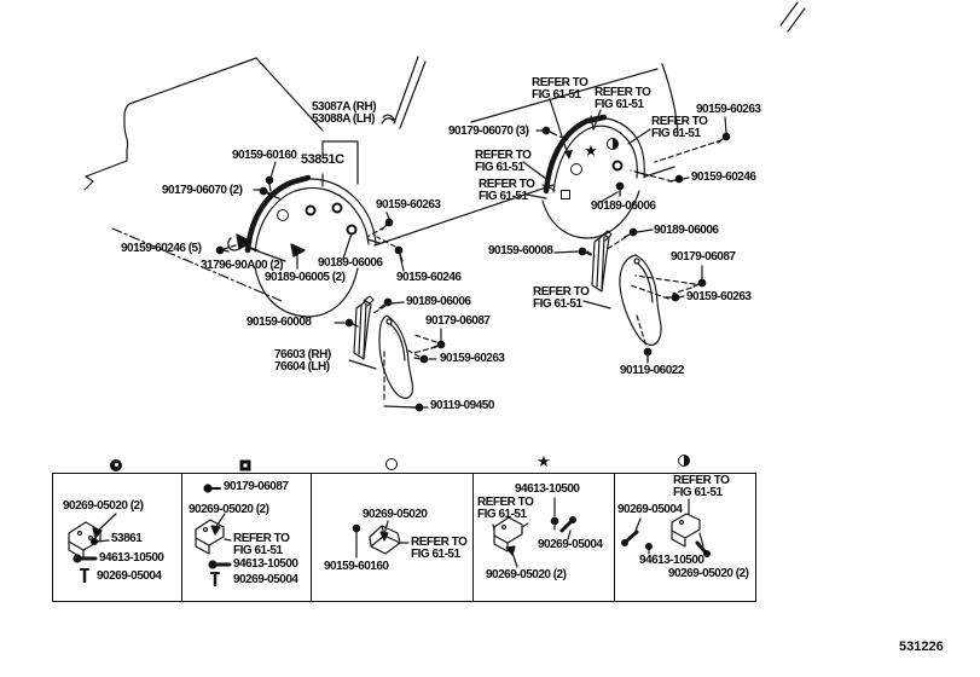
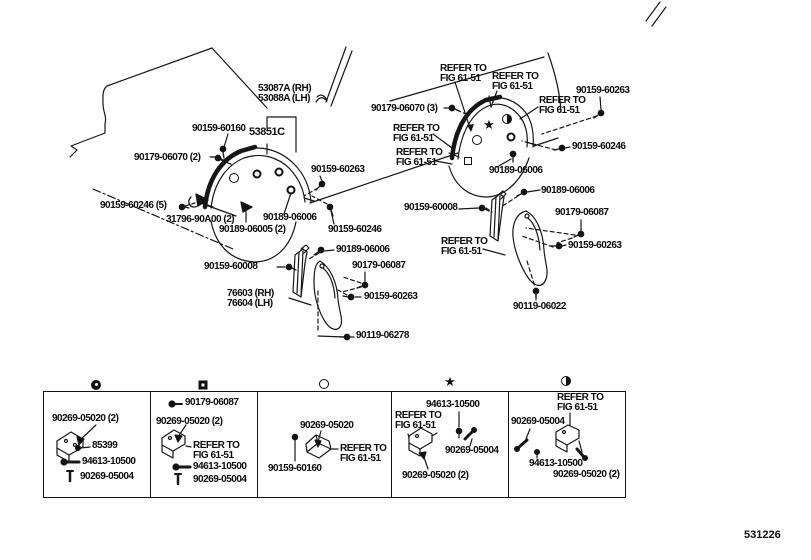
  531226
  53087A (RH)
  53088A (LH)
  90159-60160
  53851C
  90179-06070 (2)
  90159-60263
  90159-60246 (5)
  31796-90A00 (2)
  90189-06005 (2)
  90189-06006
  90159-60246
  90189-06006
  90159-60008
  90179-06087
  76603 (RH)
  76604 (LH)
  90159-60263
- 90119-09450
+ 90119-06278
  REFER TO
  FIG 61-51
  90119-06022
  90159-60008
  90179-06070 (3)
  REFER TO
  FIG 61-51
  REFER TO
  FIG 61-51
  REFER TO
  FIG 61-51
  REFER TO
  FIG 61-51
  REFER TO
  FIG 61-51
  90159-60263
  90159-60246
  90189-06006
  90189-06006
  90179-06087
  90159-60263
  ★
  90269-05020 (2)
- 53861
+ 85399
  94613-10500
  90269-05004
  90179-06087
  90269-05020 (2)
  REFER TO
  FIG 61-51
  94613-10500
  90269-05004
  90269-05020
  REFER TO
  FIG 61-51
  90159-60160
  ★
  94613-10500
  REFER TO
  FIG 61-51
  90269-05004
  90269-05020 (2)
  REFER TO
  FIG 61-51
  90269-05004
  94613-10500
  90269-05020 (2)
